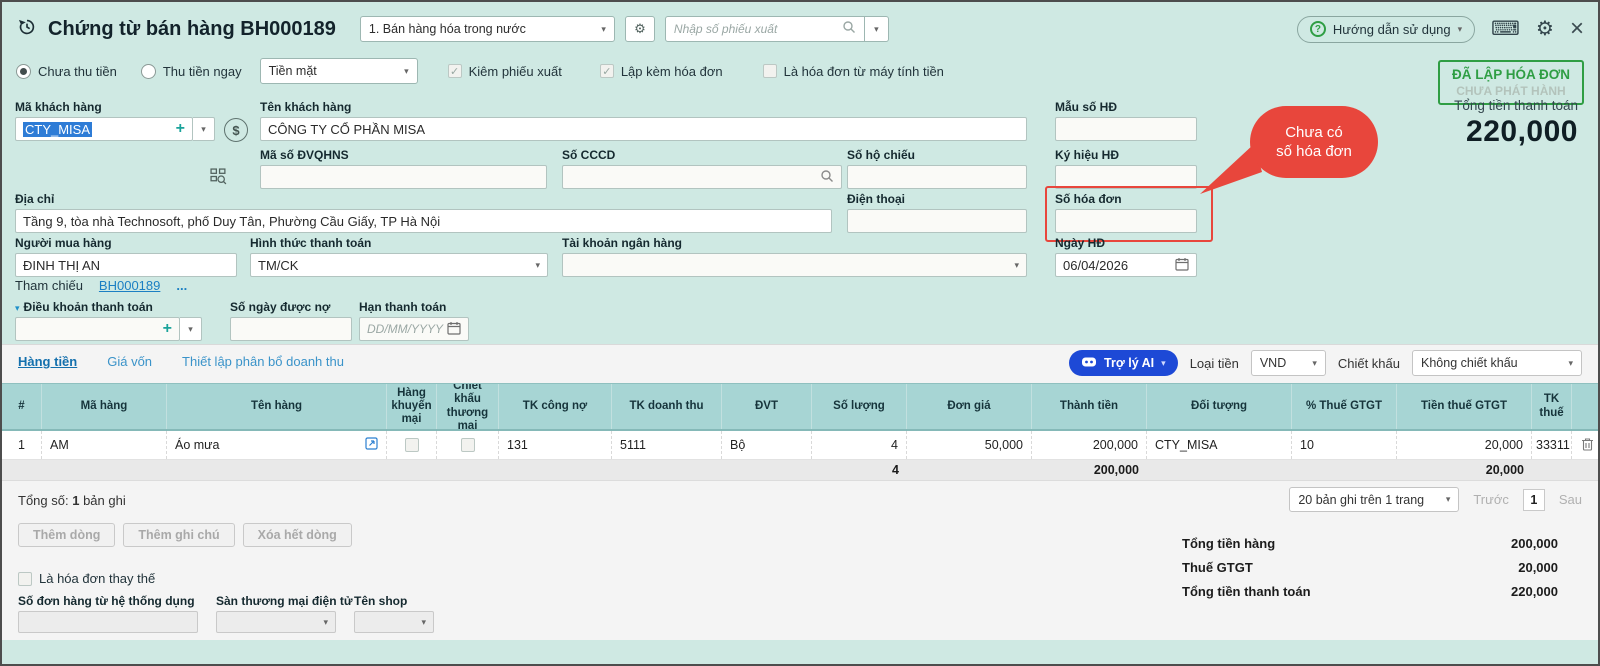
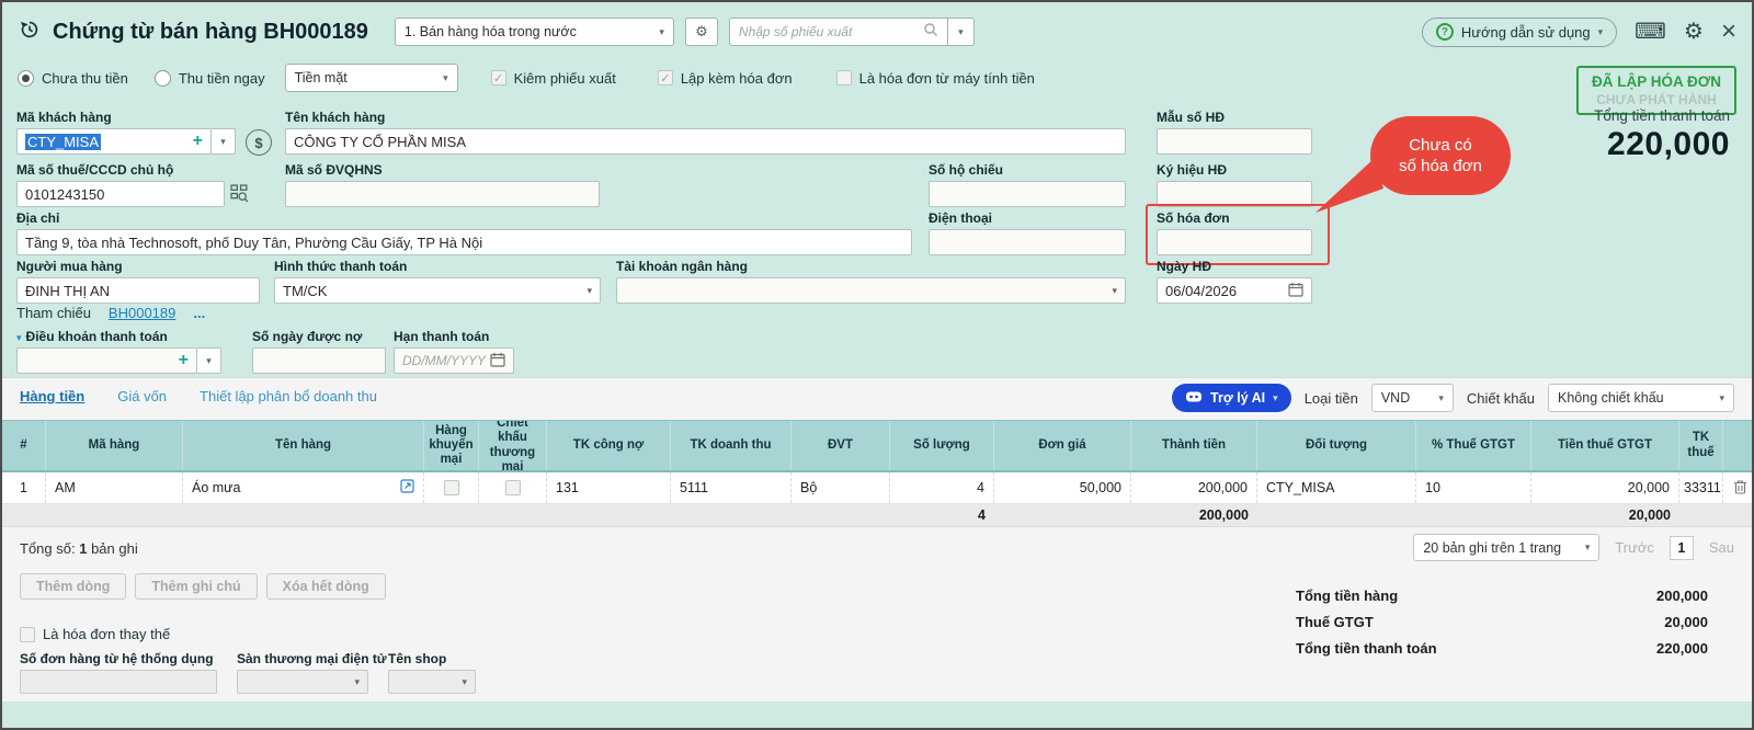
  Chứng từ bán hàng BH000189
  1. Bán hàng hóa trong nước
  ▾
  ⚙
  Nhập số phiếu xuất
  ▾
  ?
  Hướng dẫn sử dụng
  ▾
  ⌨
  ⚙
  ×
  Chưa thu tiền
  Thu tiền ngay
  Tiền mặt
  ▾
  ✓
  Kiêm phiếu xuất
  ✓
  Lập kèm hóa đơn
  Là hóa đơn từ máy tính tiền
  ĐÃ LẬP HÓA ĐƠN
  CHƯA PHÁT HÀNH
  Mã khách hàng
  CTY_MISA
  +
  ▾
  $
  Tên khách hàng
  CÔNG TY CỔ PHẦN MISA
  Mẫu số HĐ
  Tổng tiền thanh toán
  220,000
+ Mã số thuế/CCCD chủ hộ
+ 0101243150
  Mã số ĐVQHNS
- Số CCCD
  Số hộ chiếu
  Ký hiệu HĐ
  Địa chỉ
  Tầng 9, tòa nhà Technosoft, phố Duy Tân, Phường Cầu Giấy, TP Hà Nội
  Điện thoại
  Số hóa đơn
  Chưa có
  số hóa đơn
  Người mua hàng
  ĐINH THỊ AN
  Hình thức thanh toán
  TM/CK
  ▾
  Tài khoản ngân hàng
  ▾
  Ngày HĐ
  06/04/2026
  Tham chiếu
  BH000189
  ...
  ▾ Điều khoản thanh toán
  +
  ▾
  Số ngày được nợ
  Hạn thanh toán
  DD/MM/YYYY
  Hàng tiền
  Giá vốn
  Thiết lập phân bổ doanh thu
  Trợ lý AI
  ▾
  Loại tiền
  VND
  ▾
  Chiết khấu
  Không chiết khấu
  ▾
  #
  Mã hàng
  Tên hàng
  Hàng khuyến mại
  Chiết khấu thương mại
  TK công nợ
  TK doanh thu
  ĐVT
  Số lượng
  Đơn giá
  Thành tiền
  Đối tượng
  % Thuế GTGT
  Tiền thuế GTGT
  TK thuế
  1
  AM
  Áo mưa
  131
  5111
  Bộ
  4
  50,000
  200,000
  CTY_MISA
  10
  20,000
  33311
  4
  200,000
  20,000
  Tổng số: 1 bản ghi
  20 bản ghi trên 1 trang
  ▾
  Trước
  1
  Sau
  Thêm dòng
  Thêm ghi chú
  Xóa hết dòng
  Tổng tiền hàng
  200,000
  Thuế GTGT
  20,000
  Tổng tiền thanh toán
  220,000
  Là hóa đơn thay thế
  Số đơn hàng từ hệ thống dụng
  Sàn thương mại điện tử
  ▾
  Tên shop
  ▾
